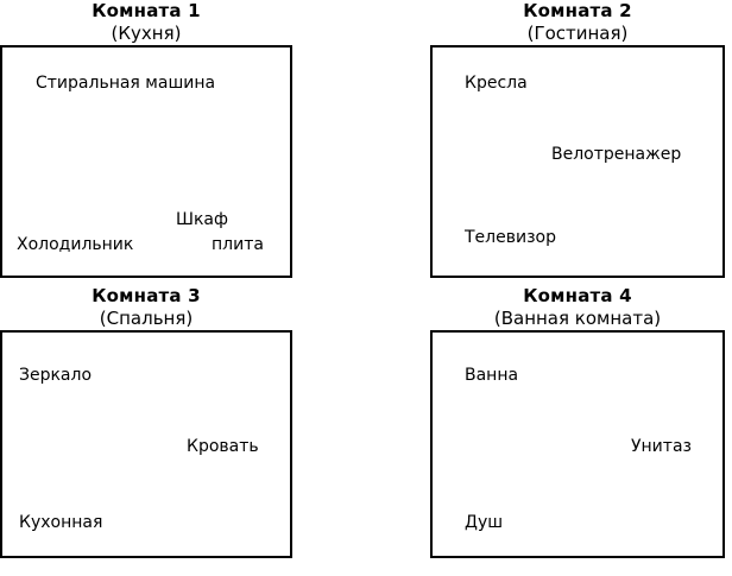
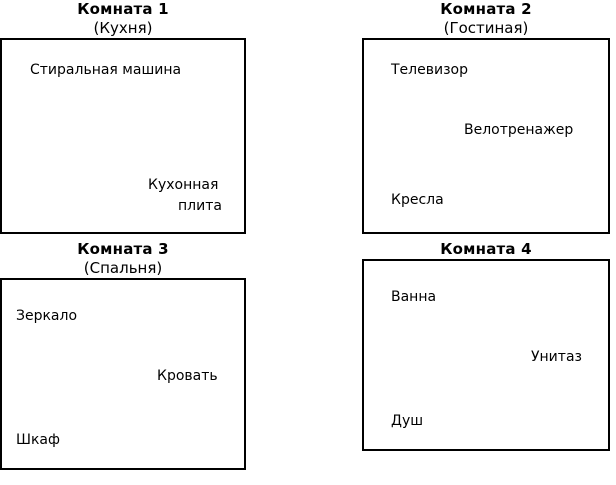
  Комната 1
  (Кухня)
  Стиральная машина
- Шкаф
+ Кухонная
- Холодильник
  плита
  Комната 2
  (Гостиная)
- Кресла
+ Телевизор
  Велотренажер
- Телевизор
+ Кресла
  Комната 3
  (Спальня)
  Зеркало
  Кровать
- Кухонная
+ Шкаф
  Комната 4
- (Ванная комната)
  Ванна
  Унитаз
  Душ
